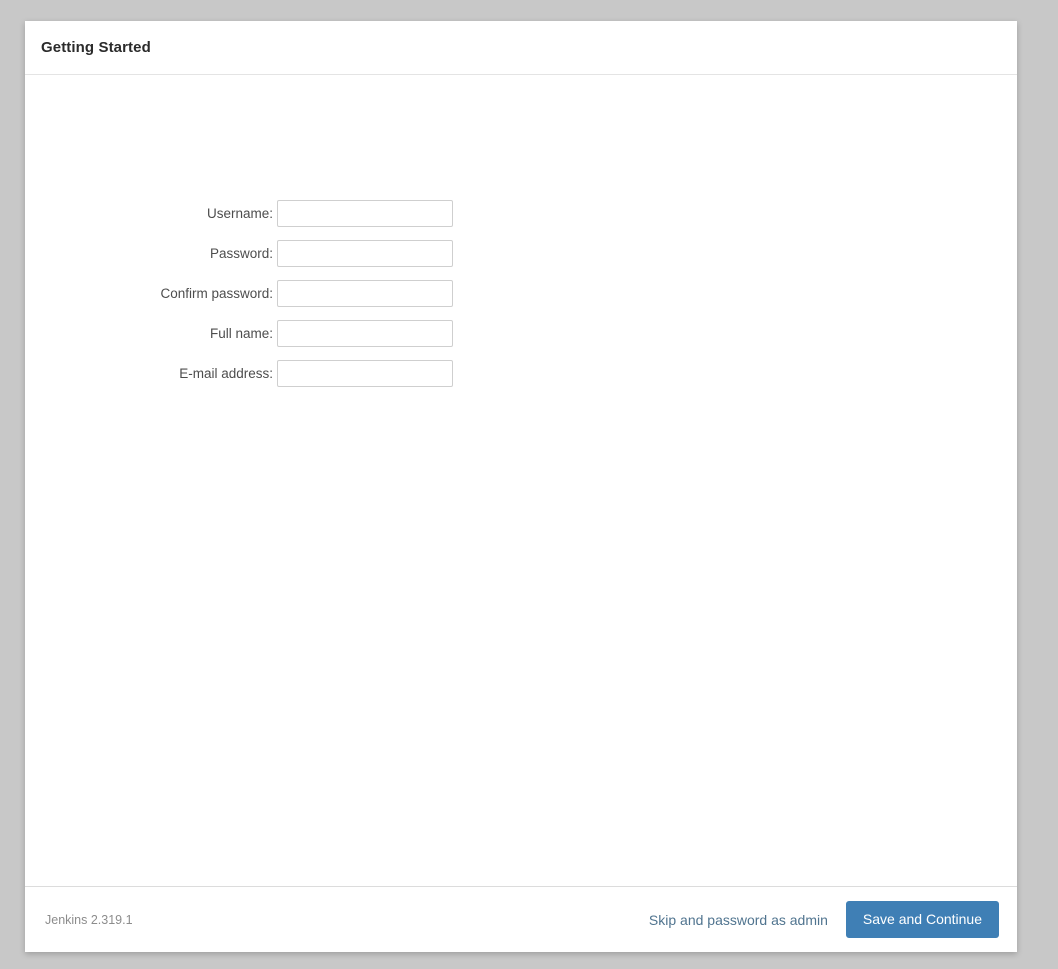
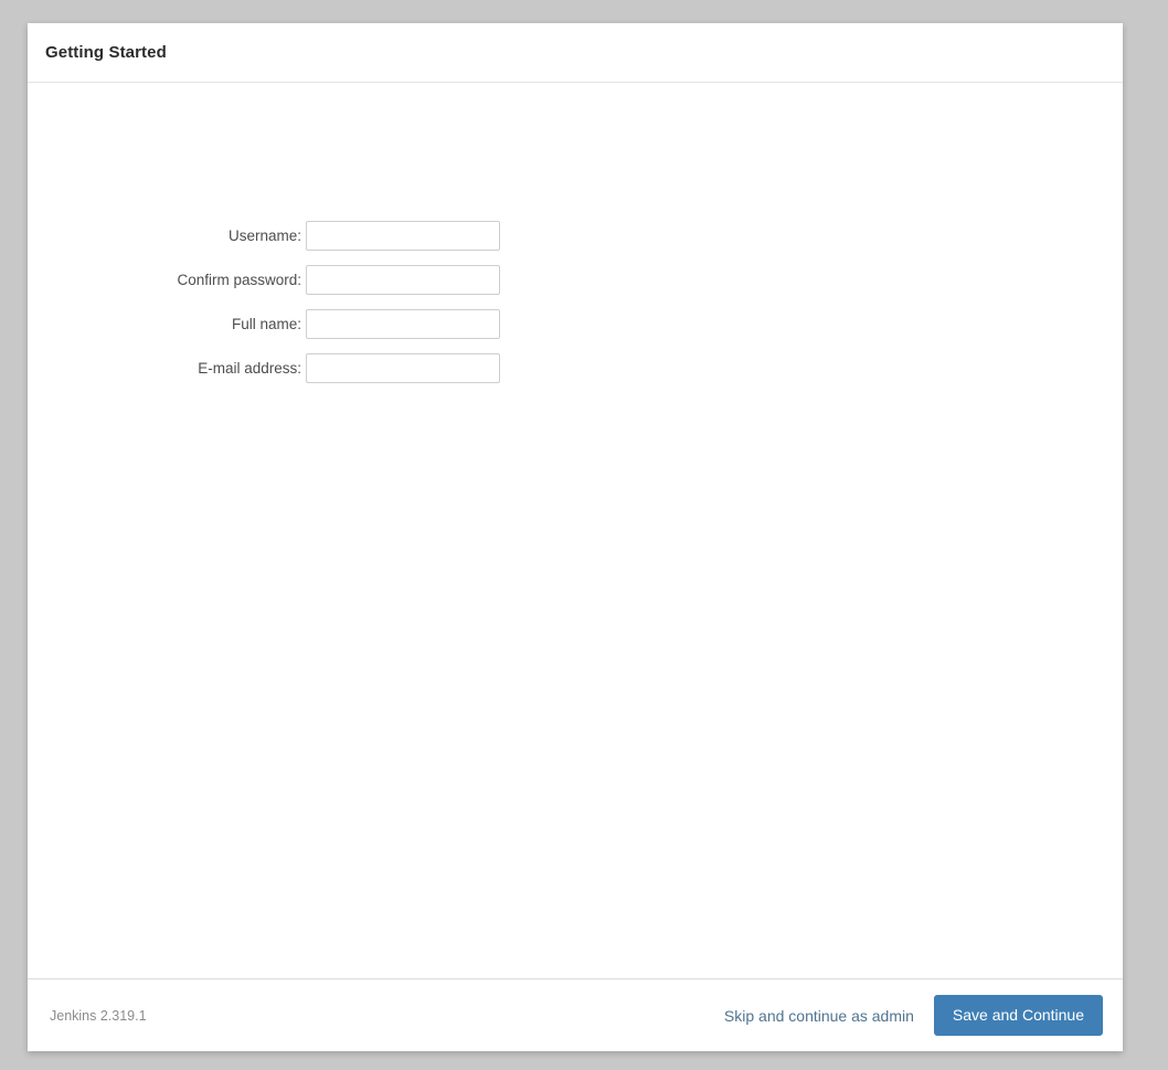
  Getting Started
  Username:
- Password:
  Confirm password:
  Full name:
  E-mail address:
  Jenkins 2.319.1
- Skip and password as admin
+ Skip and continue as admin
  Save and Continue
